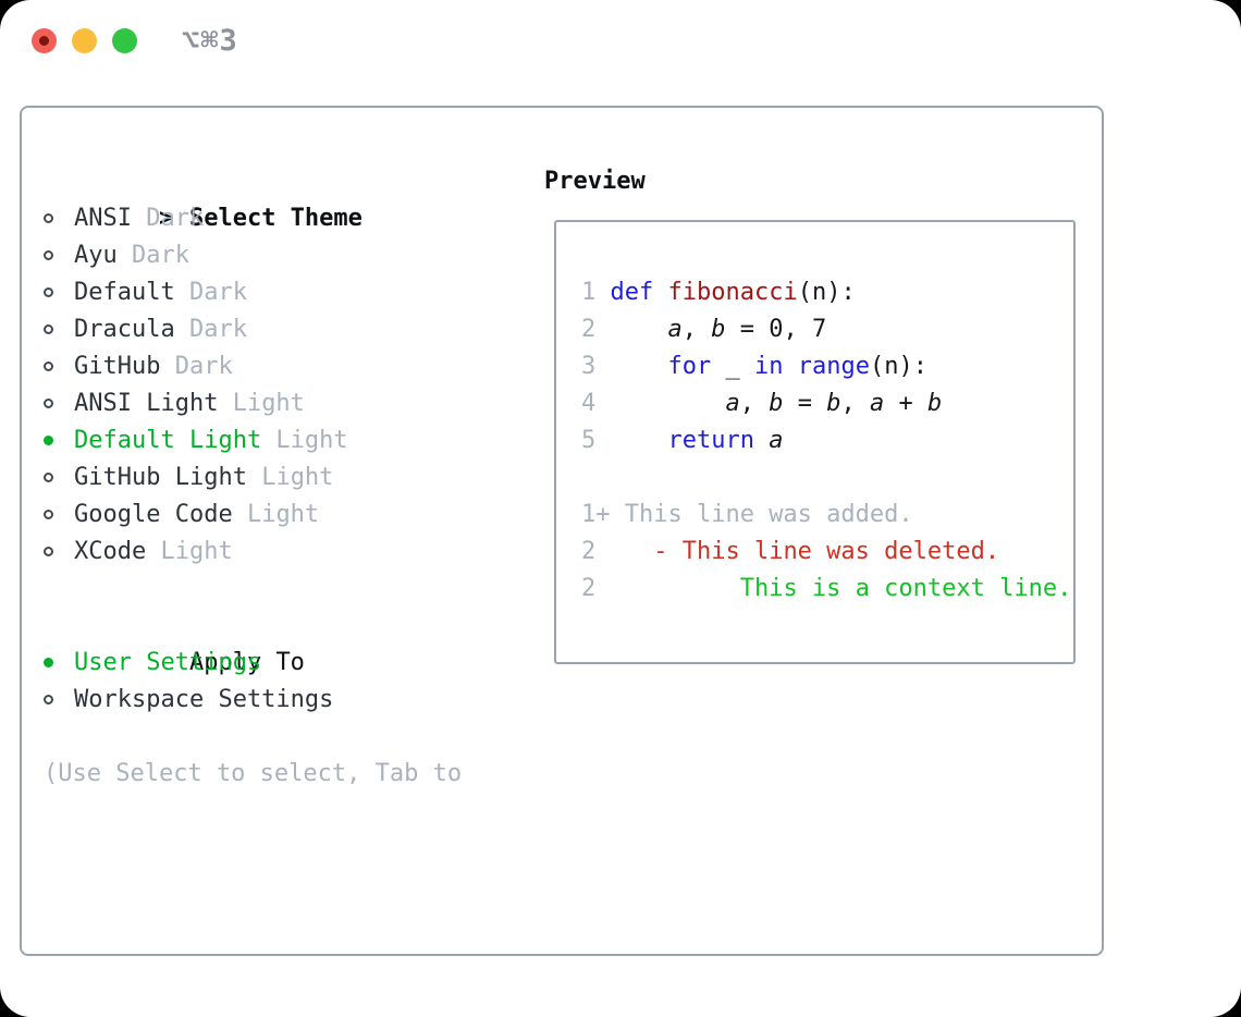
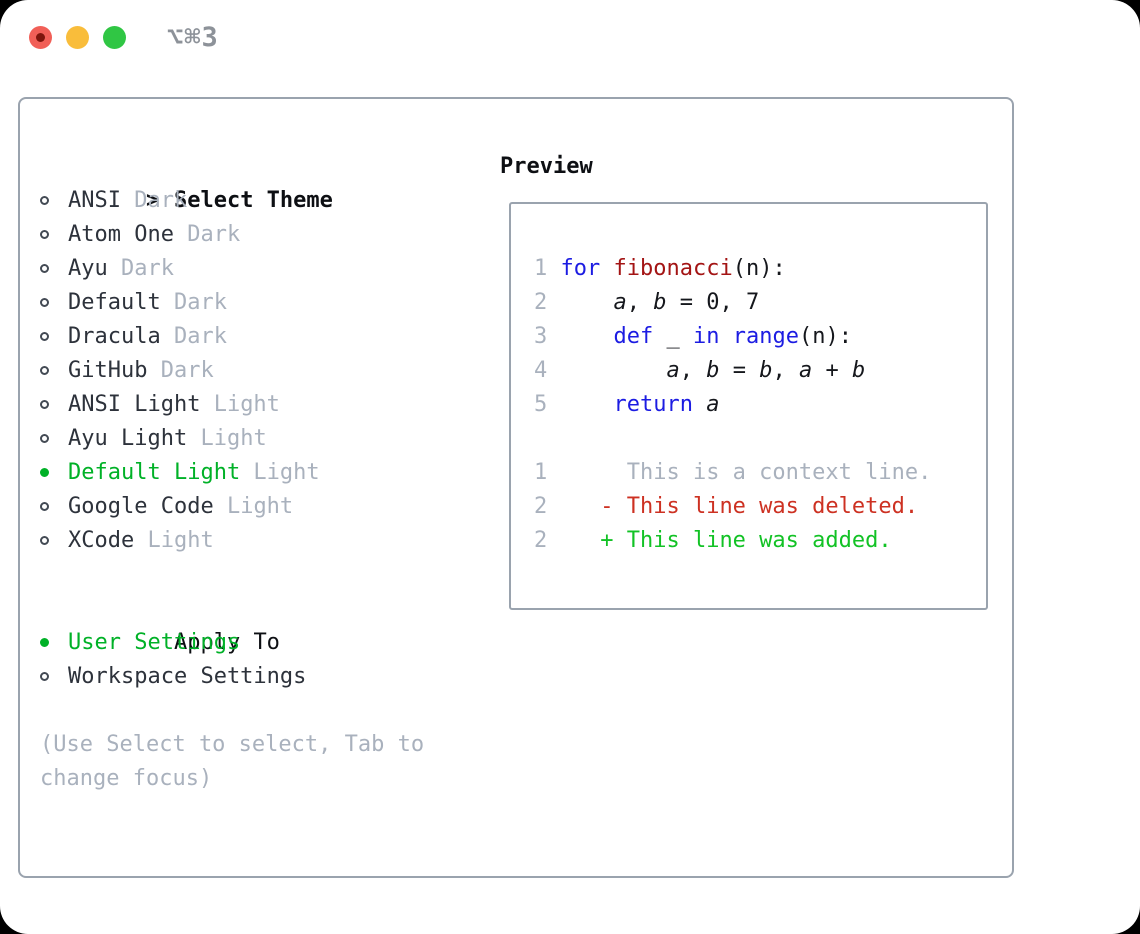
  ⌥⌘3
  > Select Theme
  ANSI Dark
+ Atom One Dark
  Ayu Dark
  Default Dark
  Dracula Dark
  GitHub Dark
  ANSI Light Light
+ Ayu Light Light
  Default Light Light
- GitHub Light Light
  Google Code Light
  XCode Light
  Apply To
  User Settings
  Workspace Settings
  (Use Select to select, Tab to
+ change focus)
  Preview
- 1 def fibonacci(n):
+ 1 for fibonacci(n):
  2 a, b = 0, 7
- 3 for _ in range(n):
+ 3 def _ in range(n):
  4 a, b = b, a + b
  5 return a
- 1+ This line was added.
+ 1 This is a context line.
  2 - This line was deleted.
- 2 This is a context line.
+ 2 + This line was added.
